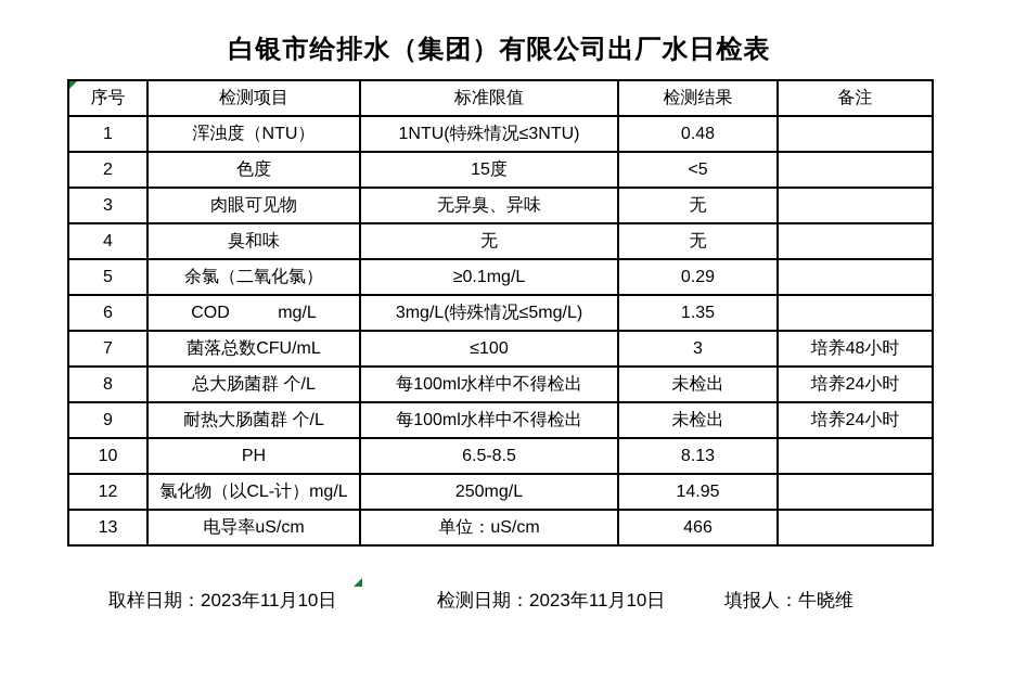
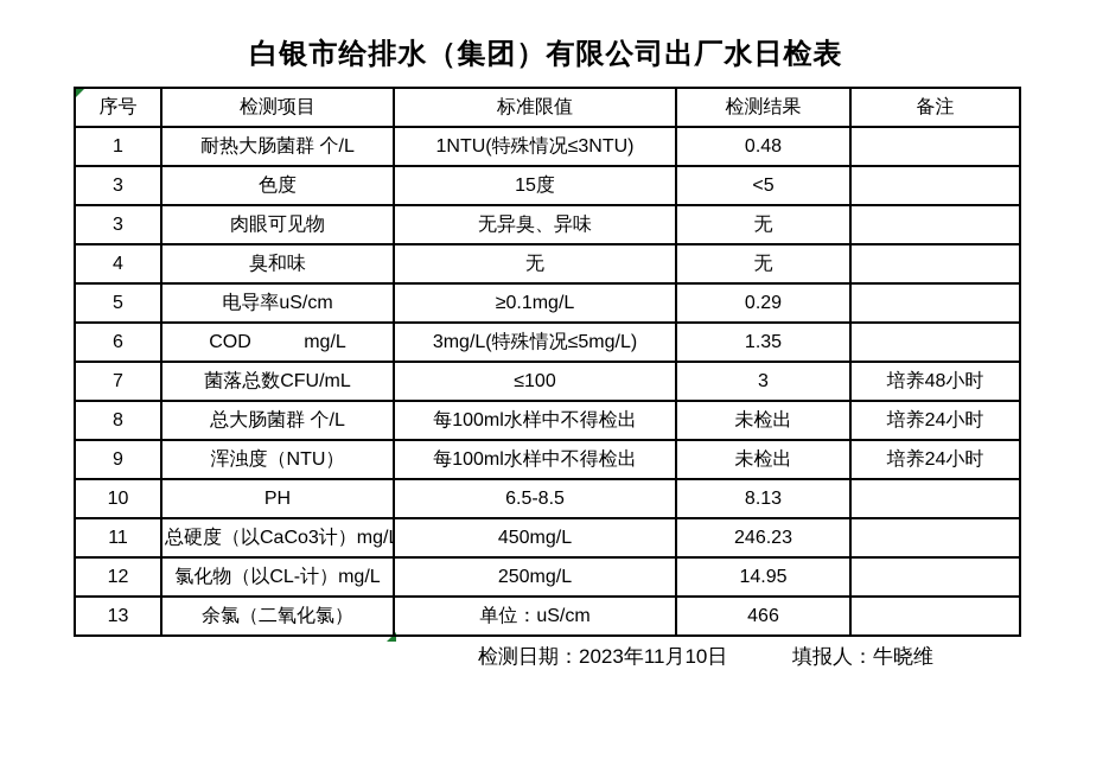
  白银市给排水（集团）有限公司出厂水日检表
  序号	检测项目	标准限值	检测结果	备注
- 1	浑浊度（NTU）	1NTU(特殊情况≤3NTU)	0.48
+ 1	耐热大肠菌群 个/L	1NTU(特殊情况≤3NTU)	0.48
- 2	色度	15度	<5
+ 3	色度	15度	<5
  3	肉眼可见物	无异臭、异味	无
  4	臭和味	无	无
- 5	余氯（二氧化氯）	≥0.1mg/L	0.29
+ 5	电导率uS/cm	≥0.1mg/L	0.29
  6	COD mg/L	3mg/L(特殊情况≤5mg/L)	1.35
  7	菌落总数CFU/mL	≤100	3	培养48小时
  8	总大肠菌群 个/L	每100ml水样中不得检出	未检出	培养24小时
- 9	耐热大肠菌群 个/L	每100ml水样中不得检出	未检出	培养24小时
+ 9	浑浊度（NTU）	每100ml水样中不得检出	未检出	培养24小时
  10	PH	6.5-8.5	8.13
+ 11	总硬度（以CaCo3计）mg/L	450mg/L	246.23
  12	氯化物（以CL-计）mg/L	250mg/L	14.95
- 13	电导率uS/cm	单位：uS/cm	466
+ 13	余氯（二氧化氯）	单位：uS/cm	466
- 取样日期：2023年11月10日
  检测日期：2023年11月10日
  填报人：牛晓维
